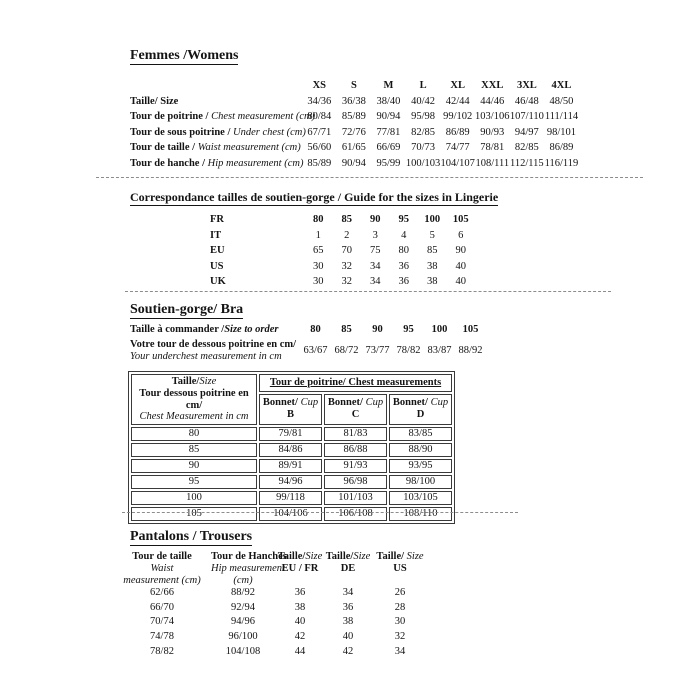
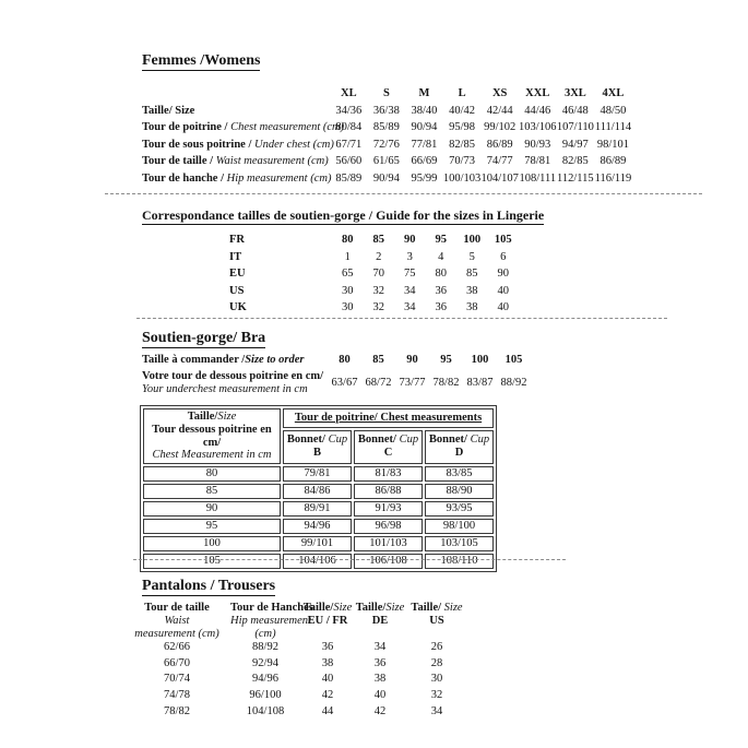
  Femmes /Womens
- XS
+ XL
  S
  M
  L
- XL
+ XS
  XXL
  3XL
  4XL
  Taille/ Size
  34/36
  36/38
  38/40
  40/42
  42/44
  44/46
  46/48
  48/50
  Tour de poitrine / Chest measurement (cm)
  80/84
  85/89
  90/94
  95/98
  99/102
  103/106
  107/110
  111/114
  Tour de sous poitrine / Under chest (cm)
  67/71
  72/76
  77/81
  82/85
  86/89
  90/93
  94/97
  98/101
  Tour de taille / Waist measurement (cm)
  56/60
  61/65
  66/69
  70/73
  74/77
  78/81
  82/85
  86/89
  Tour de hanche / Hip measurement (cm)
  85/89
  90/94
  95/99
  100/103
  104/107
  108/111
  112/115
  116/119
  Correspondance tailles de soutien-gorge / Guide for the sizes in Lingerie
  FR
  80
  85
  90
  95
  100
  105
  IT
  1
  2
  3
  4
  5
  6
  EU
  65
  70
  75
  80
  85
  90
  US
  30
  32
  34
  36
  38
  40
  UK
  30
  32
  34
  36
  38
  40
  Soutien-gorge/ Bra
  Taille à commander /Size to order
  80
  85
  90
  95
  100
  105
  Votre tour de dessous poitrine en cm/
  Your underchest measurement in cm
  63/67
  68/72
  73/77
  78/82
  83/87
  88/92
  Taille/Size Tour dessous poitrine en cm/ Chest Measurement in cm	Tour de poitrine/ Chest measurements
  Bonnet/ CupB	Bonnet/ CupC	Bonnet/ CupD
  80	79/81	81/83	83/85
  85	84/86	86/88	88/90
  90	89/91	91/93	93/95
  95	94/96	96/98	98/100
- 100	99/118	101/103	103/105
+ 100	99/101	101/103	103/105
  105	104/106	106/108	108/110
  Pantalons / Trousers
  Tour de taille
  Waist
  measurement (cm)
  Tour de Hanc
  Hip measureme
  (cm)
  Taille/Size
  EU / FR
  Taille/Size
  DE
  Taille/ Size
  US
  62/66
  88/92
  36
  34
  26
  66/70
  92/94
  38
  36
  28
  70/74
  94/96
  40
  38
  30
  74/78
  96/100
  42
  40
  32
  78/82
  104/108
  44
  42
  34
